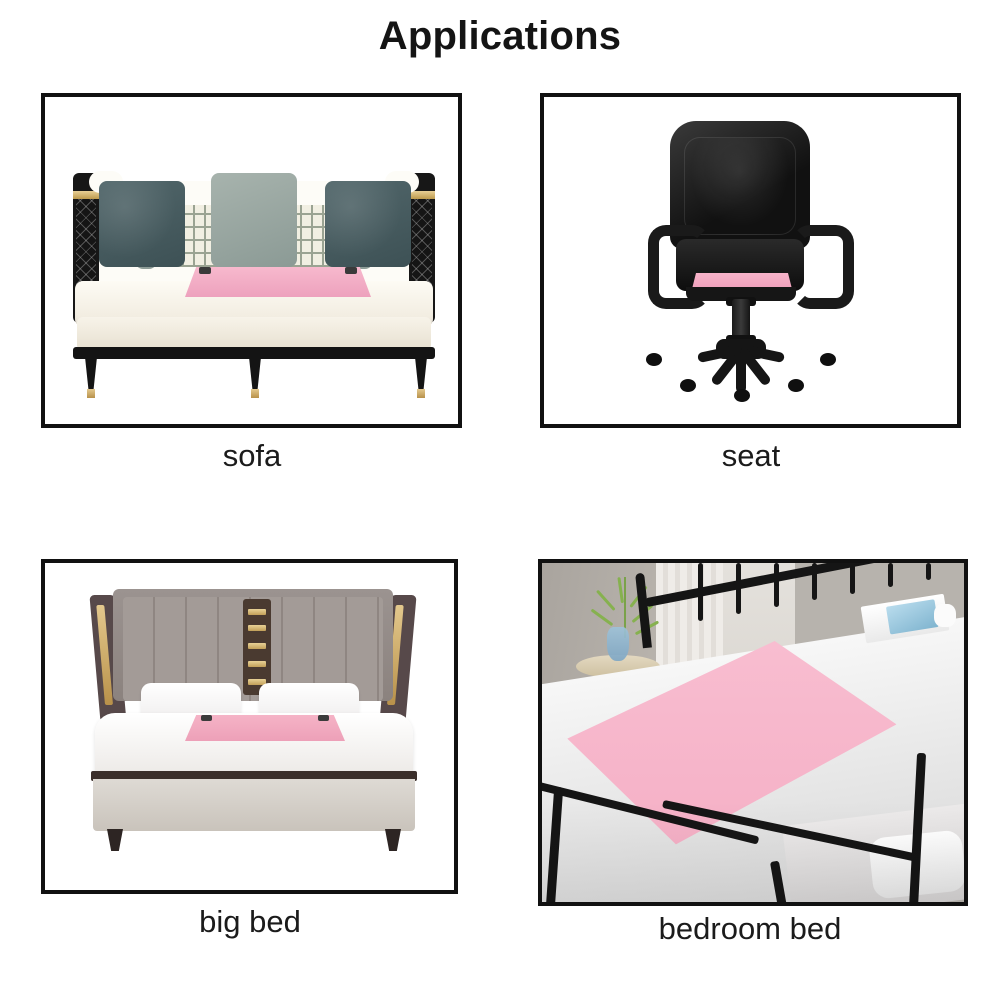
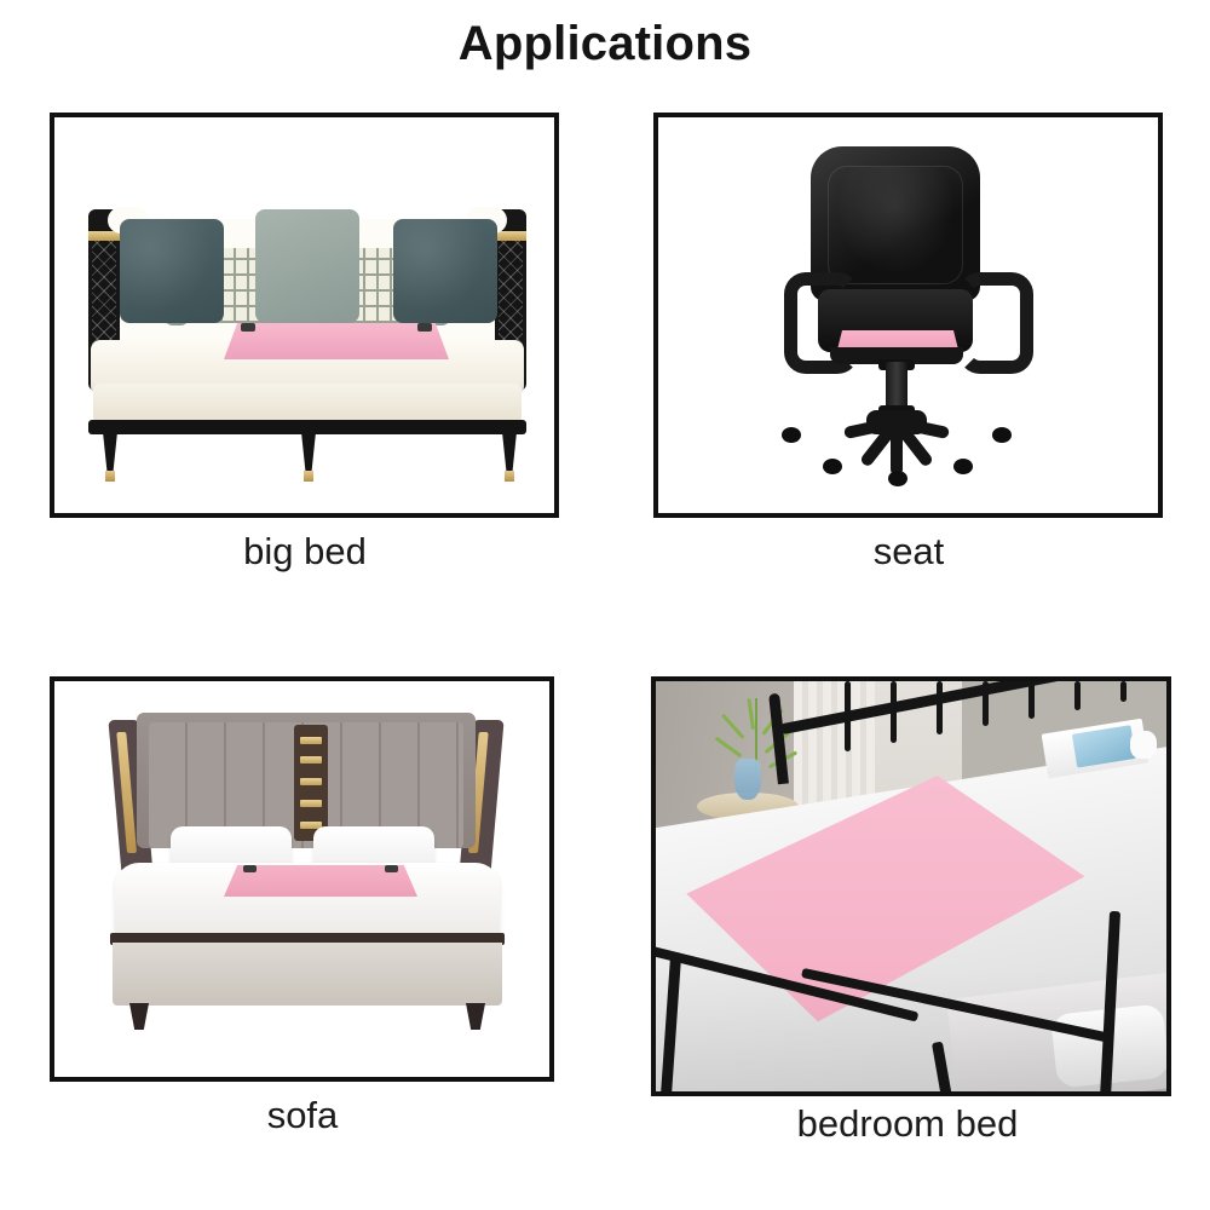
  Applications
- sofa
+ big bed
  seat
- big bed
+ sofa
  bedroom bed
